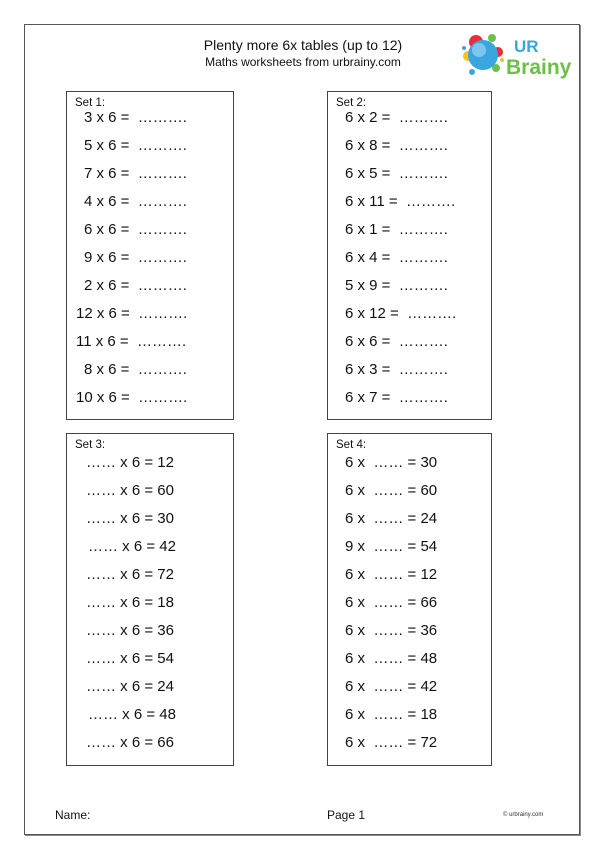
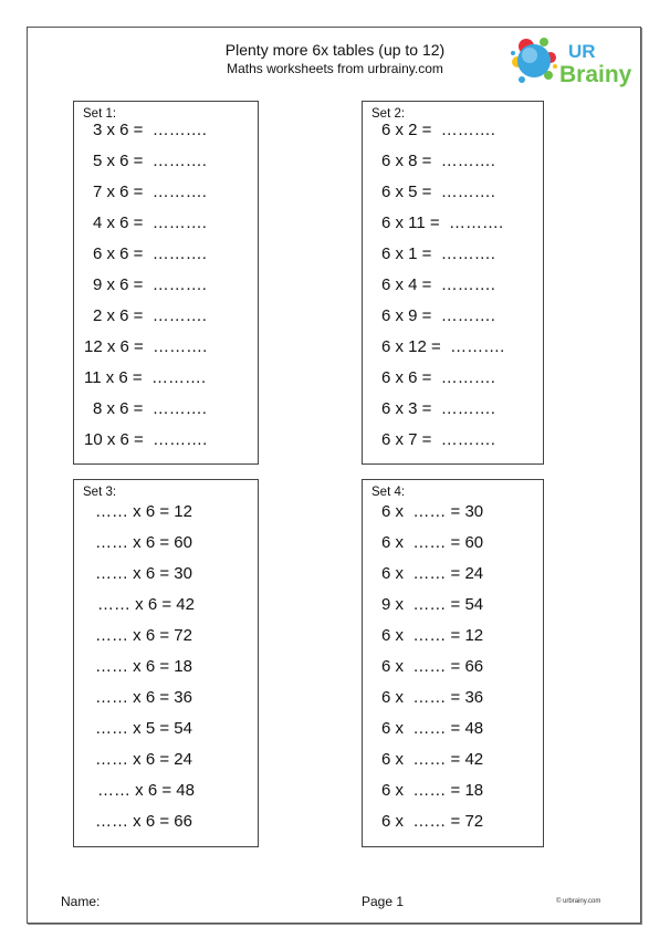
  Plenty more 6x tables (up to 12)
  Maths worksheets from urbrainy.com
  UR
  Brainy
  Set 1:
  3 x 6 = ……….
  5 x 6 = ……….
  7 x 6 = ……….
  4 x 6 = ……….
  6 x 6 = ……….
  9 x 6 = ……….
  2 x 6 = ……….
  12 x 6 = ……….
  11 x 6 = ……….
  8 x 6 = ……….
  10 x 6 = ……….
  Set 2:
  6 x 2 = ……….
  6 x 8 = ……….
  6 x 5 = ……….
  6 x 11 = ……….
  6 x 1 = ……….
  6 x 4 = ……….
- 5 x 9 = ……….
+ 6 x 9 = ……….
  6 x 12 = ……….
  6 x 6 = ……….
  6 x 3 = ……….
  6 x 7 = ……….
  Set 3:
  …… x 6 = 12
  …… x 6 = 60
  …… x 6 = 30
  …… x 6 = 42
  …… x 6 = 72
  …… x 6 = 18
  …… x 6 = 36
- …… x 6 = 54
+ …… x 5 = 54
  …… x 6 = 24
  …… x 6 = 48
  …… x 6 = 66
  Set 4:
  6 x …… = 30
  6 x …… = 60
  6 x …… = 24
  9 x …… = 54
  6 x …… = 12
  6 x …… = 66
  6 x …… = 36
  6 x …… = 48
  6 x …… = 42
  6 x …… = 18
  6 x …… = 72
  Name:
  Page 1
